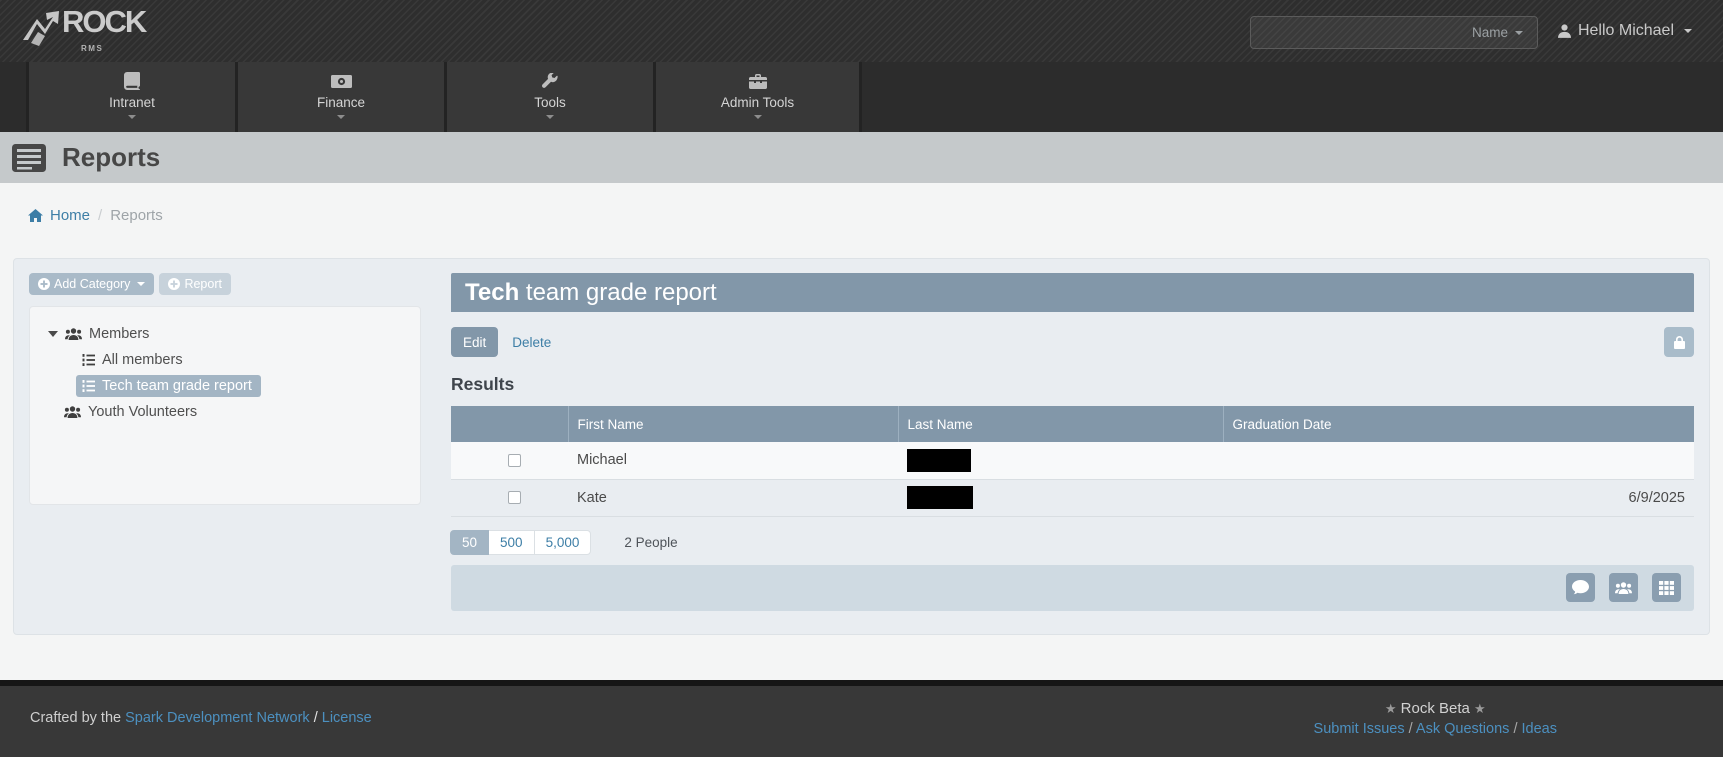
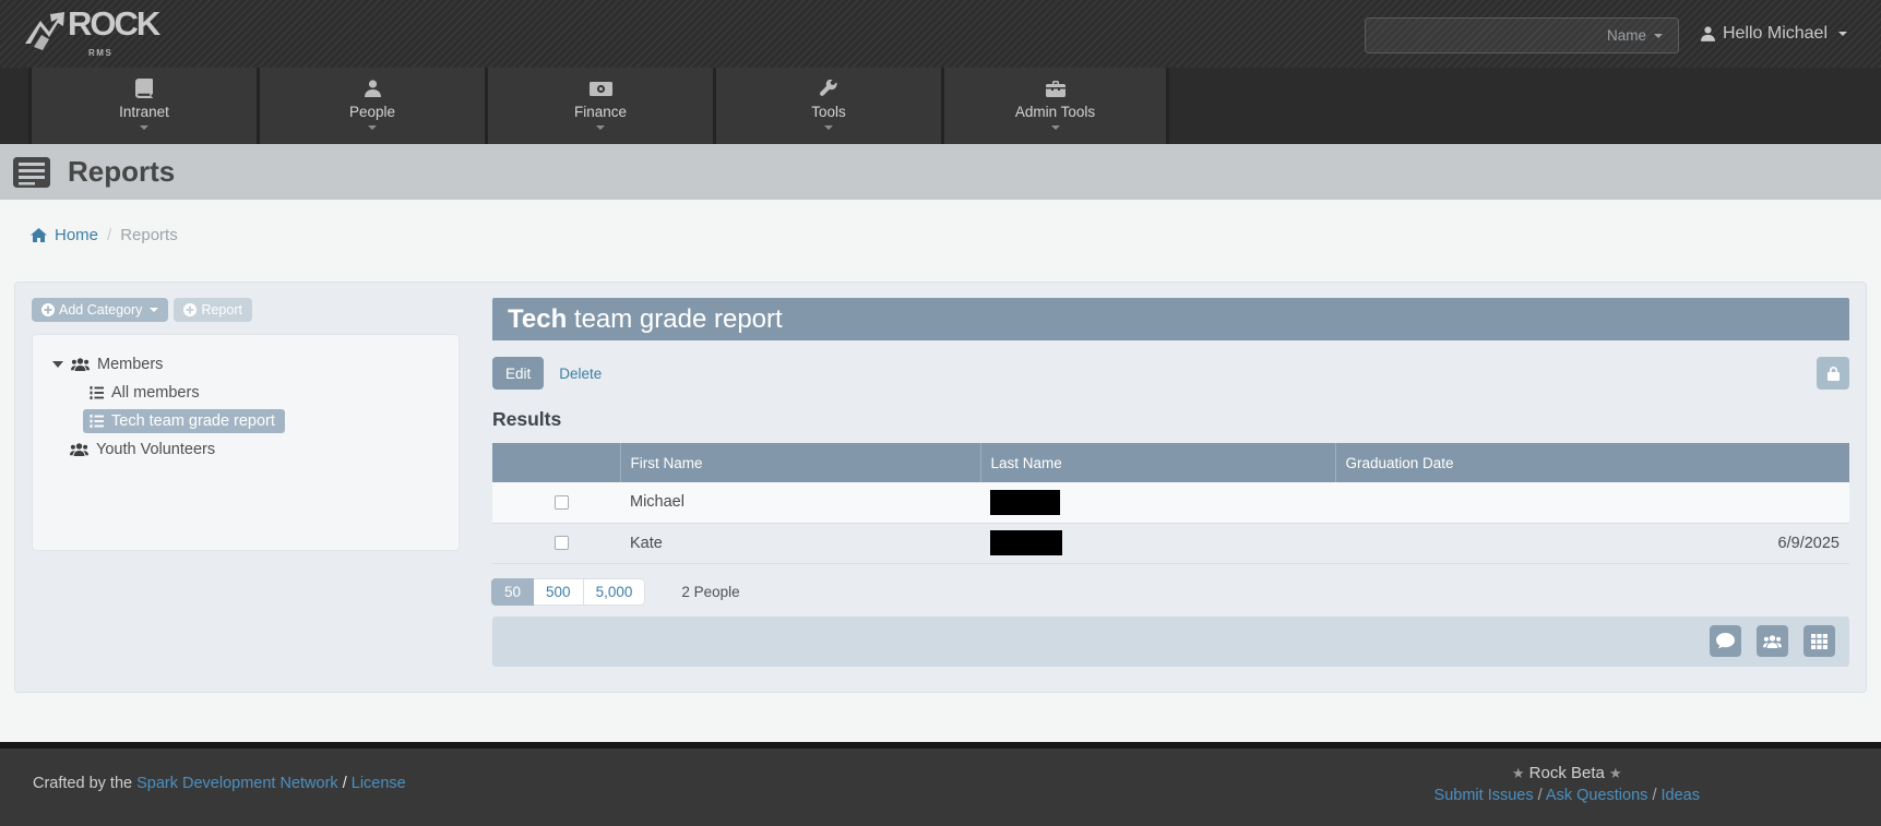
  ROCK
  RMS
  Name
  Hello Michael
  Intranet
+ People
  Finance
  Tools
  Admin Tools
  Reports
  Home
  /
  Reports
  Add Category
  Report
  Members
  All members
  Tech team grade report
  Youth Volunteers
  Tech team grade report
  Edit
  Delete
  Results
  	First Name	Last Name	Graduation Date
  	Michael
  	Kate		6/9/2025
  50
  500
  5,000
  2 People
  Crafted by the Spark Development Network / License
  ★ Rock Beta ★
  Submit Issues / Ask Questions / Ideas
